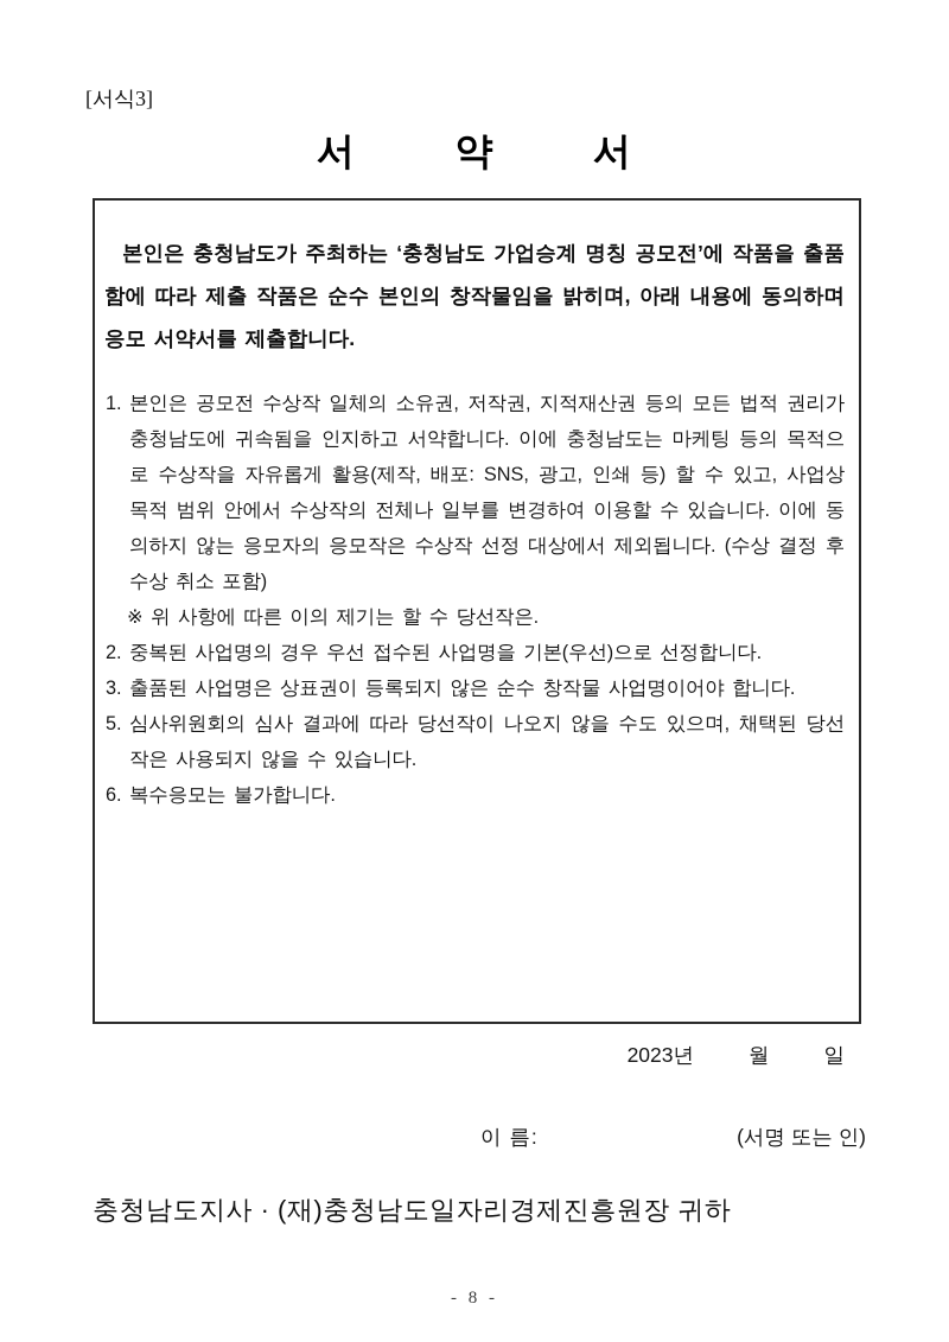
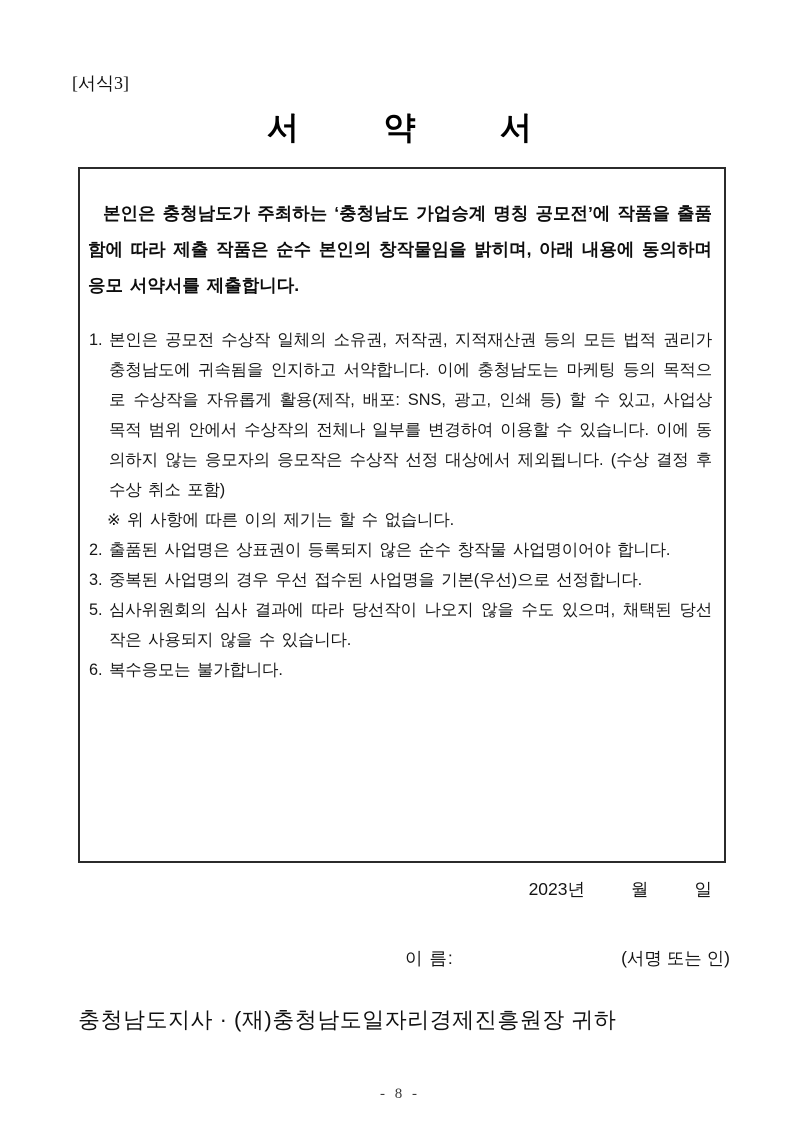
  [서식3]
  서 약 서
  본인은 충청남도가 주최하는 ‘충청남도 가업승계 명칭 공모전’에 작품을 출품함에 따라 제출 작품은 순수 본인의 창작물임을 밝히며, 아래 내용에 동의하며 응모 서약서를 제출합니다.
  1.
  본인은 공모전 수상작 일체의 소유권, 저작권, 지적재산권 등의 모든 법적 권리가 충청남도에 귀속됨을 인지하고 서약합니다. 이에 충청남도는 마케팅 등의 목적으로 수상작을 자유롭게 활용(제작, 배포: SNS, 광고, 인쇄 등) 할 수 있고, 사업상 목적 범위 안에서 수상작의 전체나 일부를 변경하여 이용할 수 있습니다. 이에 동의하지 않는 응모자의 응모작은 수상작 선정 대상에서 제외됩니다. (수상 결정 후 수상 취소 포함)
- ※ 위 사항에 따른 이의 제기는 할 수 당선작은.
+ ※ 위 사항에 따른 이의 제기는 할 수 없습니다.
  2.
- 중복된 사업명의 경우 우선 접수된 사업명을 기본(우선)으로 선정합니다.
+ 출품된 사업명은 상표권이 등록되지 않은 순수 창작물 사업명이어야 합니다.
  3.
- 출품된 사업명은 상표권이 등록되지 않은 순수 창작물 사업명이어야 합니다.
+ 중복된 사업명의 경우 우선 접수된 사업명을 기본(우선)으로 선정합니다.
  5.
  심사위원회의 심사 결과에 따라 당선작이 나오지 않을 수도 있으며, 채택된 당선작은 사용되지 않을 수 있습니다.
  6.
  복수응모는 불가합니다.
  2023년
  월
  일
  이 름:
  (서명 또는 인)
  충청남도지사 · (재)충청남도일자리경제진흥원장 귀하
  - 8 -
